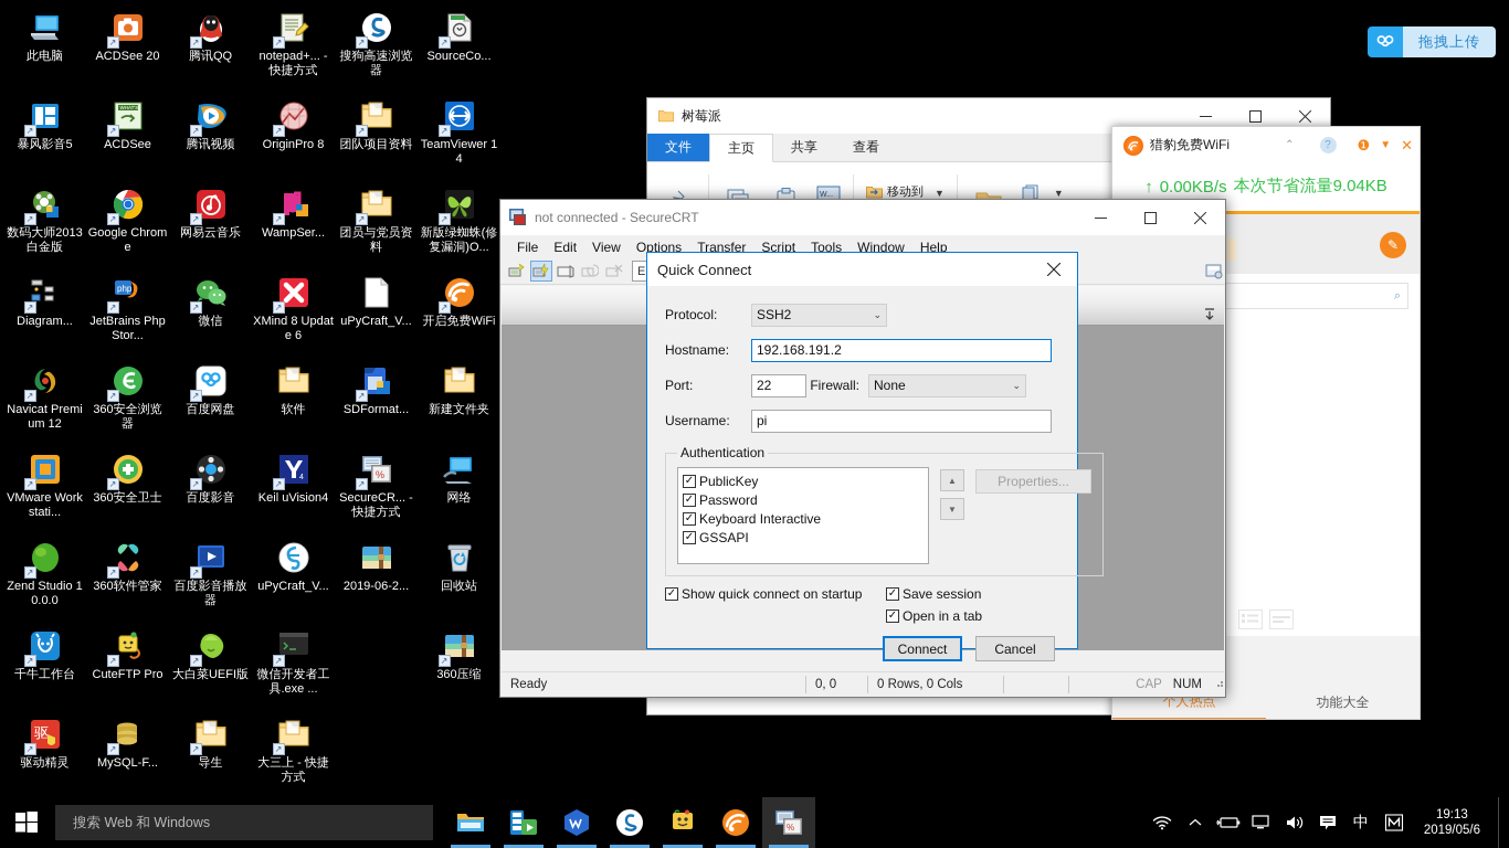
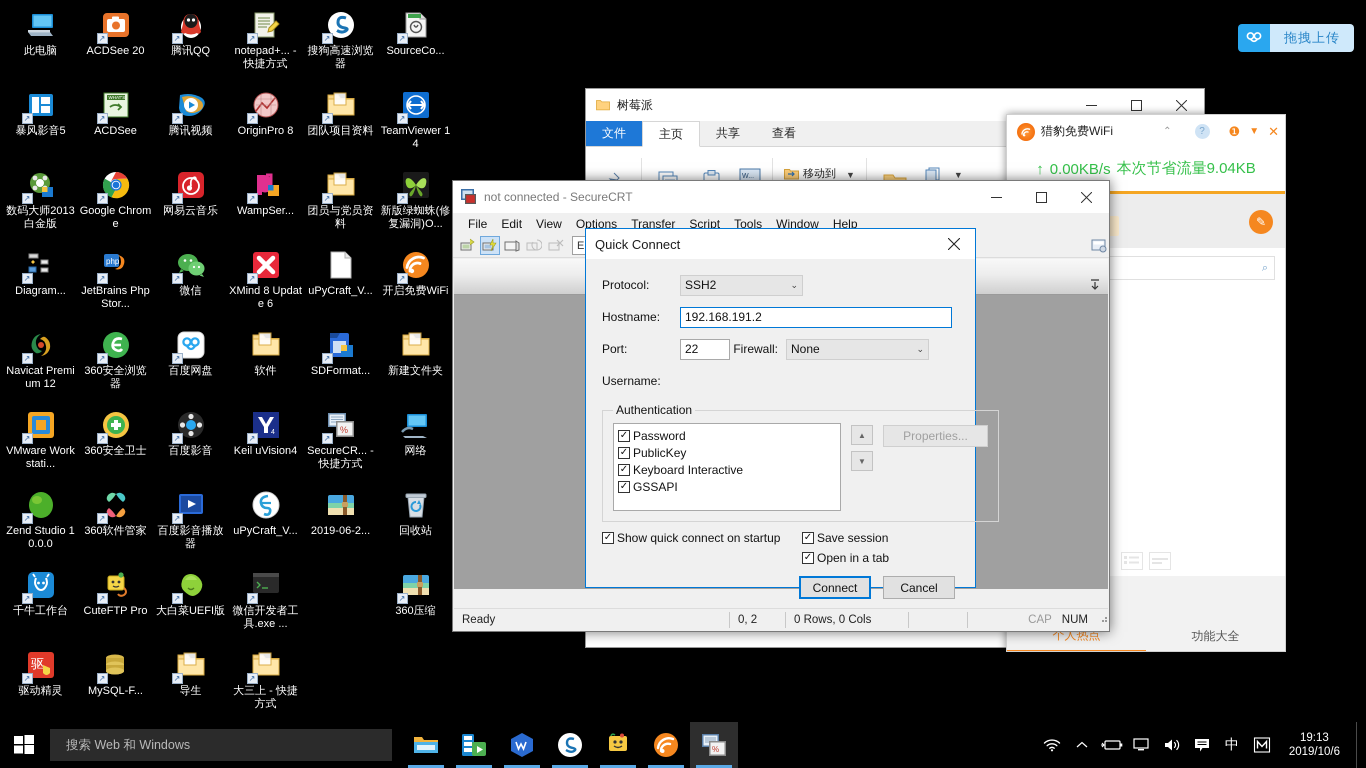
  此电脑
  ↗
  ACDSee 20
  ↗
  腾讯QQ
  ↗
  notepad+... - 快捷方式
  ↗
  搜狗高速浏览器
  ↗
  SourceCo...
  ↗
  暴风影音5
  ↗
  ACDSee
  ↗
  腾讯视频
  ↗
  OriginPro 8
  ↗
  团队项目资料
  ↗
  TeamViewer 14
  ↗
  数码大师2013白金版
  ↗
  Google Chrome
  ↗
  网易云音乐
  ↗
  WampSer...
  ↗
  团员与党员资料
  ↗
  新版绿蜘蛛(修复漏洞)O...
  ↗
  Diagram...
  php
  ↗
  JetBrains PhpStor...
  ↗
  微信
  ↗
  XMind 8 Update 6
  uPyCraft_V...
  ↗
  开启免费WiFi
  ↗
  Navicat Premium 12
  ↗
  360安全浏览器
  ↗
  百度网盘
  软件
  ↗
  SDFormat...
  新建文件夹
  ↗
  VMware Workstati...
  ↗
  360安全卫士
  ↗
  百度影音
  ↗
  Keil uVision4
  %
  ↗
  SecureCR... - 快捷方式
  网络
  ↗
  Zend Studio 10.0.0
  ↗
  360软件管家
  ↗
  百度影音播放器
  uPyCraft_V...
  2019-06-2...
  回收站
  ↗
  千牛工作台
  ↗
  CuteFTP Pro
  ↗
  大白菜UEFI版
  ↗
  微信开发者工具.exe ...
  ↗
  360压缩
  驱
  ↗
  驱动精灵
  ↗
  MySQL-F...
  ↗
  导生
  ↗
  大三上 - 快捷方式
  拖拽上传
  树莓派
  文件
  主页
  共享
  查看
  移动到
  ▼
  ▼
  猎豹免费WiFi
  ⌃
  ?
  ❶
  ▼
  ✕
  ↑
  0.00KB/s
  本次节省流量9.04KB
  ✎
  ⌕
  个人热点
  功能大全
  not connected - SecureCRT
  File
  Edit
  View
  Options
  Transfer
  Script
  Tools
  Window
  Help
  Ready
- 0, 0
+ 0, 2
  0 Rows, 0 Cols
  CAP
  NUM
  Quick Connect
  Protocol:
  SSH2
  ⌄
  Hostname:
  192.168.191.2
  Port:
  22
  Firewall:
  None
  ⌄
  Username:
- pi
  Authentication
  ✓
- PublicKey
+ Password
  ✓
- Password
+ PublicKey
  ✓
  Keyboard Interactive
  ✓
  GSSAPI
  ▲
  ▼
  Properties...
  ✓
  Show quick connect on startup
  ✓
  Save session
  ✓
  Open in a tab
  Connect
  Cancel
  搜索 Web 和 Windows
  %
  中
  19:13
- 2019/05/6
+ 2019/10/6
